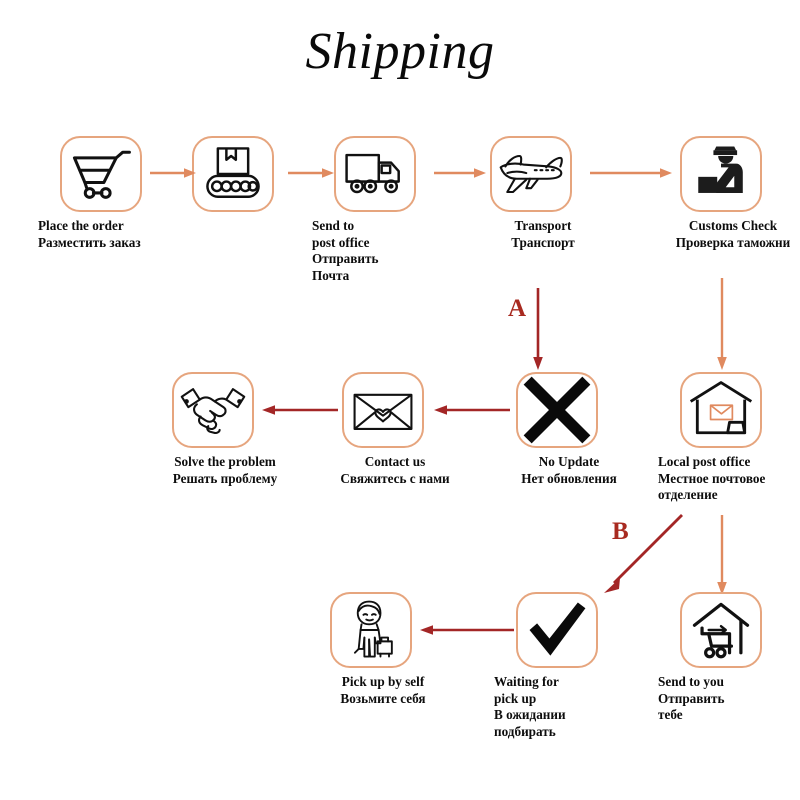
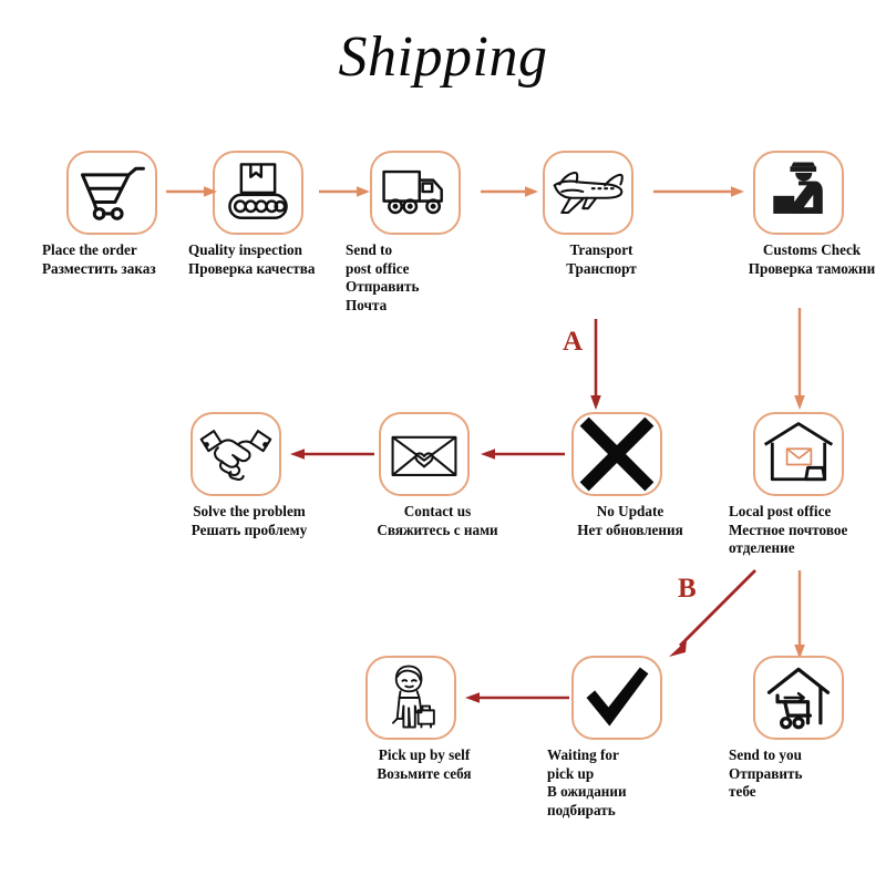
  Shipping
  Place the order
  Разместить заказ
+ Quality inspection
+ Проверка качества
  Send to
  post office
  Отправить
  Почта
  Transport
  Транспорт
  Customs Check
  Проверка таможни
  A
  Solve the problem
  Решать проблему
  Contact us
  Свяжитесь с нами
  No Update
  Нет обновления
  Local post office
  Местное почтовое
  отделение
  B
  Pick up by self
  Возьмите себя
  Waiting for
  pick up
  В ожидании
  подбирать
  Send to you
  Отправить
  тебе
